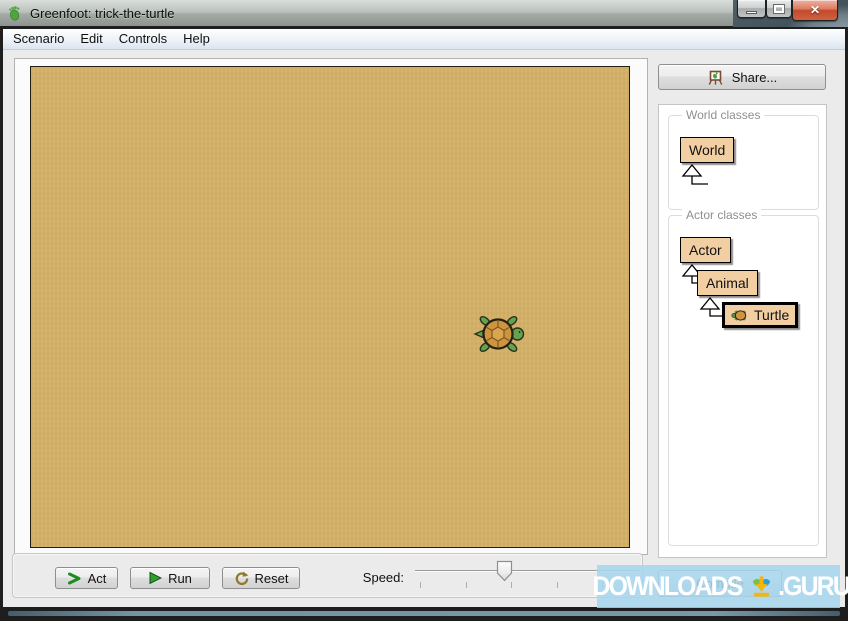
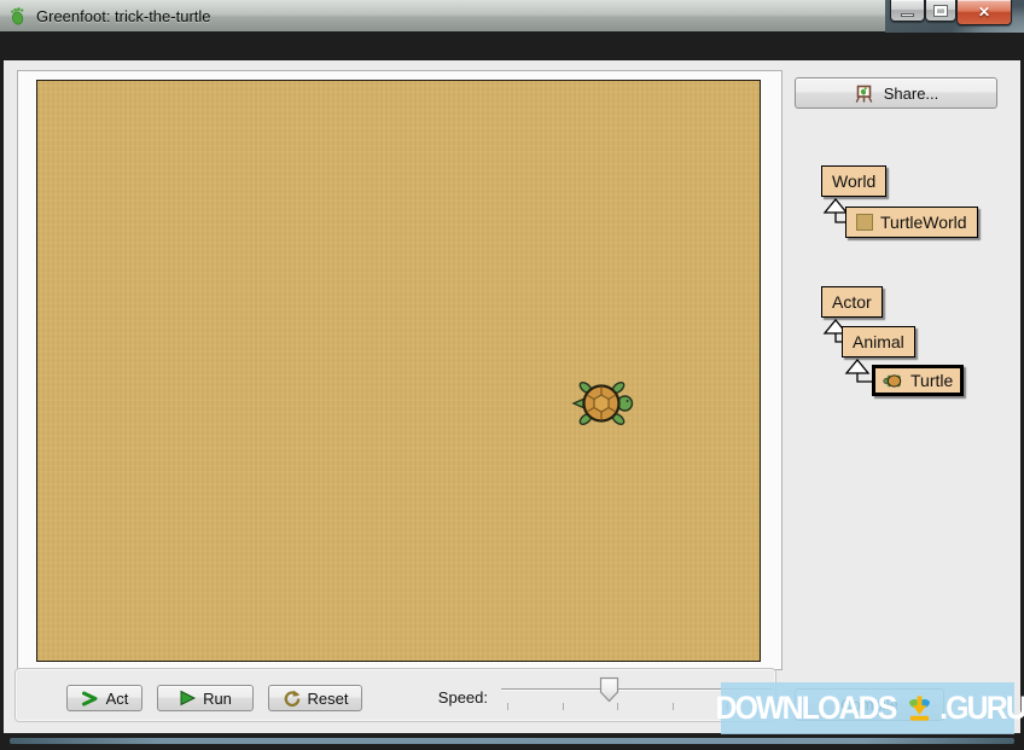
  Greenfoot: trick-the-turtle
  ✕
- Scenario
- Edit
- Controls
- Help
  Share...
- World classes
- Actor classes
  World
+ TurtleWorld
  Actor
  Animal
  Turtle
  Compile
  Act
  Run
  Reset
  Speed:
  DOWNLOADS
  .GURU
